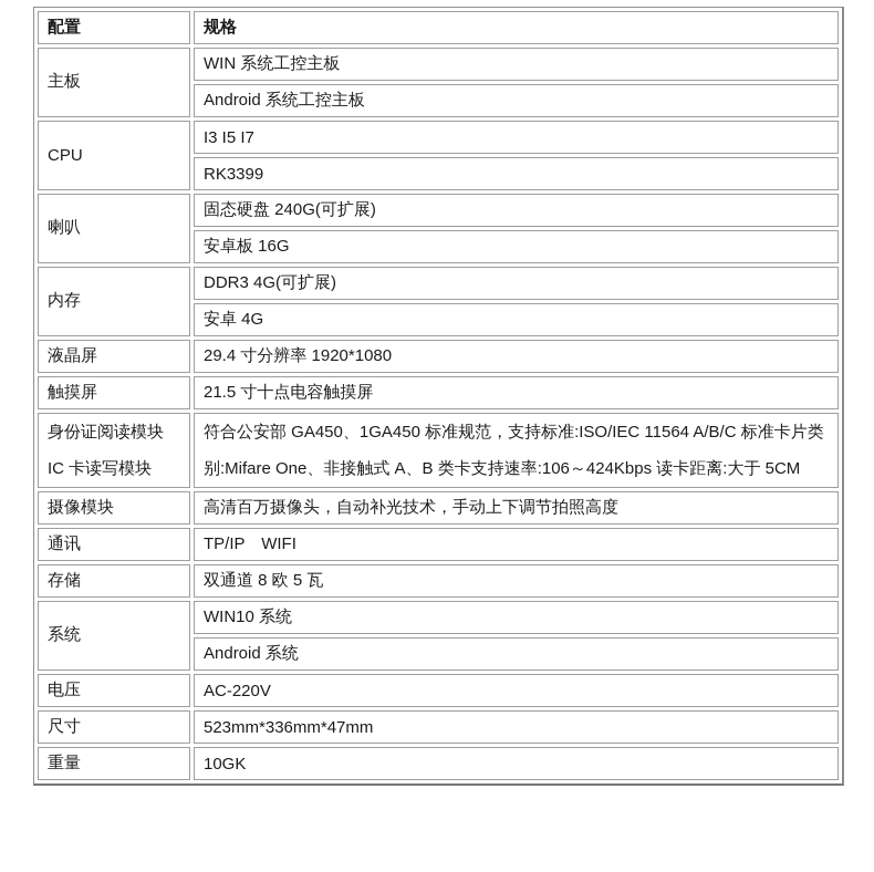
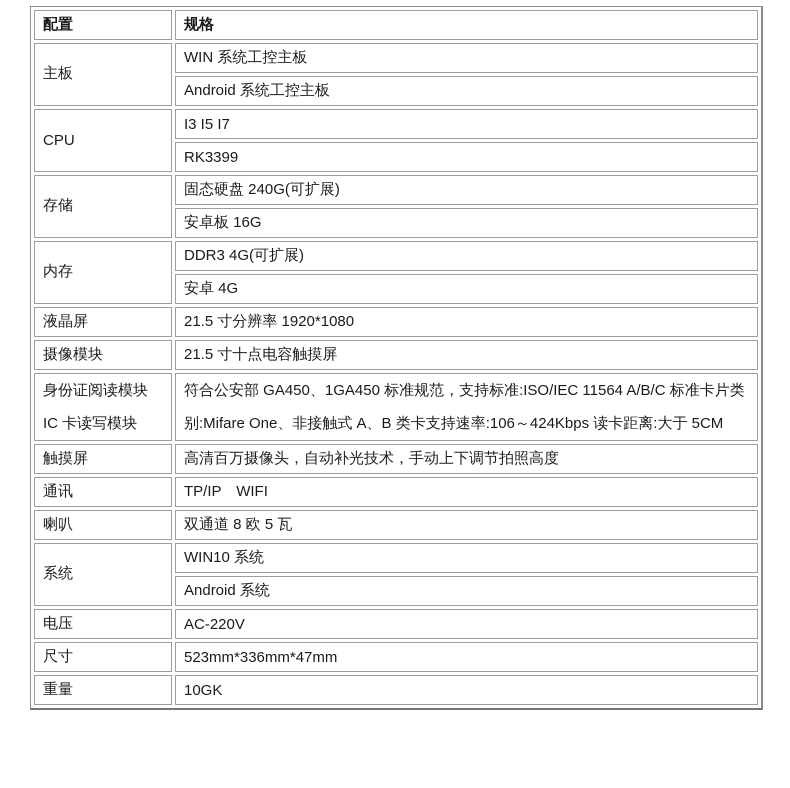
  配置	规格
  主板	WIN 系统工控主板
  Android 系统工控主板
  CPU	I3 I5 I7
  RK3399
- 喇叭	固态硬盘 240G(可扩展)
+ 存储	固态硬盘 240G(可扩展)
  安卓板 16G
  内存	DDR3 4G(可扩展)
  安卓 4G
- 液晶屏	29.4 寸分辨率 1920*1080
+ 液晶屏	21.5 寸分辨率 1920*1080
- 触摸屏	21.5 寸十点电容触摸屏
+ 摄像模块	21.5 寸十点电容触摸屏
  身份证阅读模块 IC 卡读写模块	符合公安部 GA450、1GA450 标准规范，支持标准:ISO/IEC 11564 A/B/C 标准卡片类别:Mifare One、非接触式 A、B 类卡支持速率:106～424Kbps 读卡距离:大于 5CM
- 摄像模块	高清百万摄像头，自动补光技术，手动上下调节拍照高度
+ 触摸屏	高清百万摄像头，自动补光技术，手动上下调节拍照高度
  通讯	TP/IP WIFI
- 存储	双通道 8 欧 5 瓦
+ 喇叭	双通道 8 欧 5 瓦
  系统	WIN10 系统
  Android 系统
  电压	AC-220V
  尺寸	523mm*336mm*47mm
  重量	10GK
